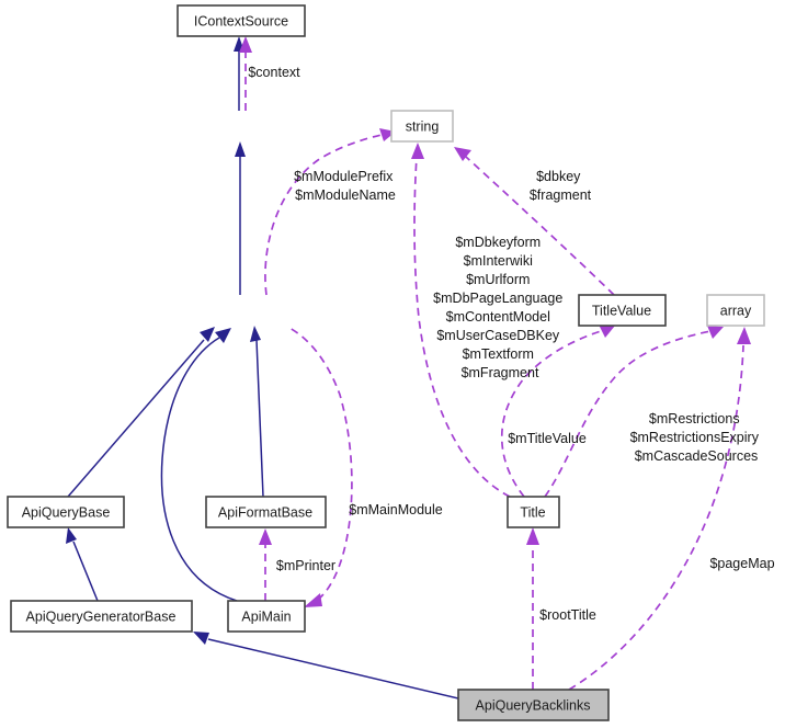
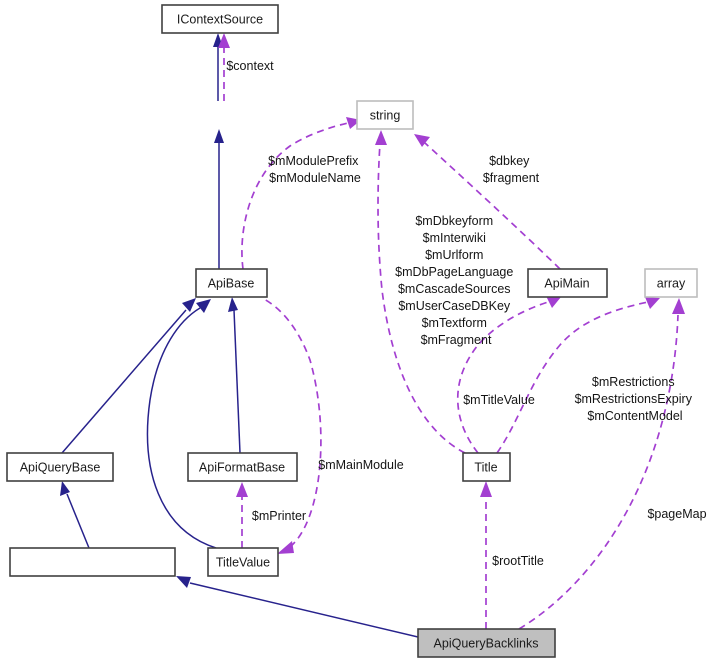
  $context
  $mModulePrefix $mModuleName
  $dbkey $fragment
- $mDbkeyform $mInterwiki $mUrlform $mDbPageLanguage $mContentModel $mUserCaseDBKey $mTextform $mFragment
+ $mDbkeyform $mInterwiki $mUrlform $mDbPageLanguage $mCascadeSources $mUserCaseDBKey $mTextform $mFragment
  $mTitleValue
- $mRestrictions $mRestrictionsExpiry $mCascadeSources
+ $mRestrictions $mRestrictionsExpiry $mContentModel
  $mMainModule
  $mPrinter
  $rootTitle
  $pageMap
  IContextSource
  string
+ ApiBase
- TitleValue
+ ApiMain
  array
  ApiQueryBase
  ApiFormatBase
  Title
- ApiQueryGeneratorBase
- ApiMain
+ TitleValue
  ApiQueryBacklinks
